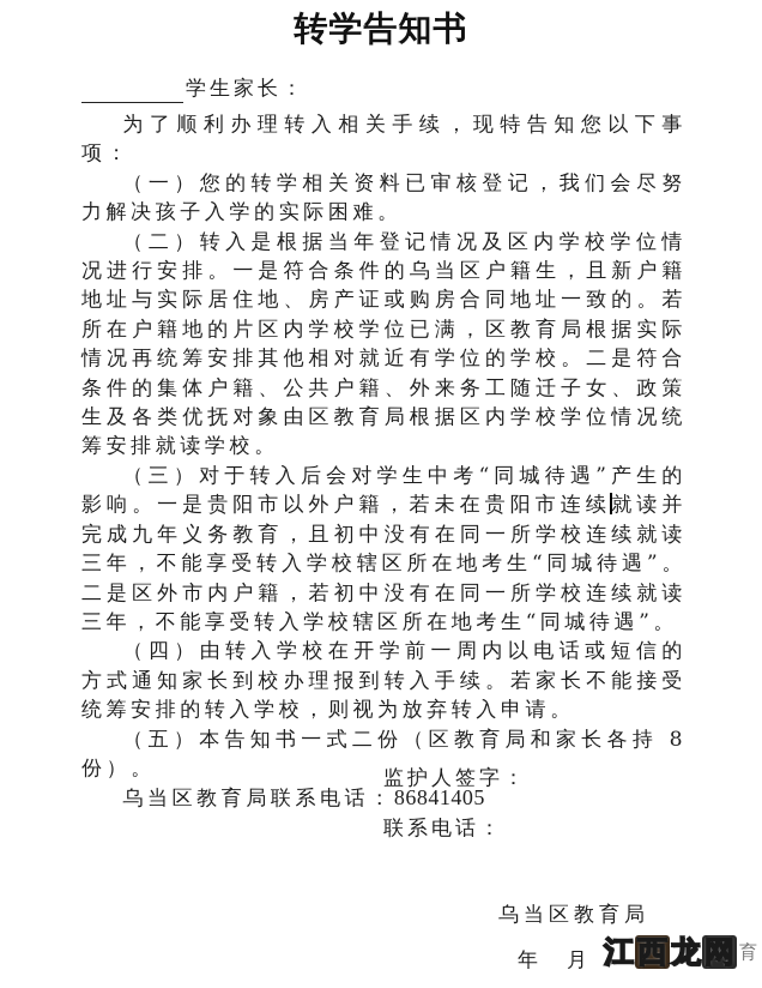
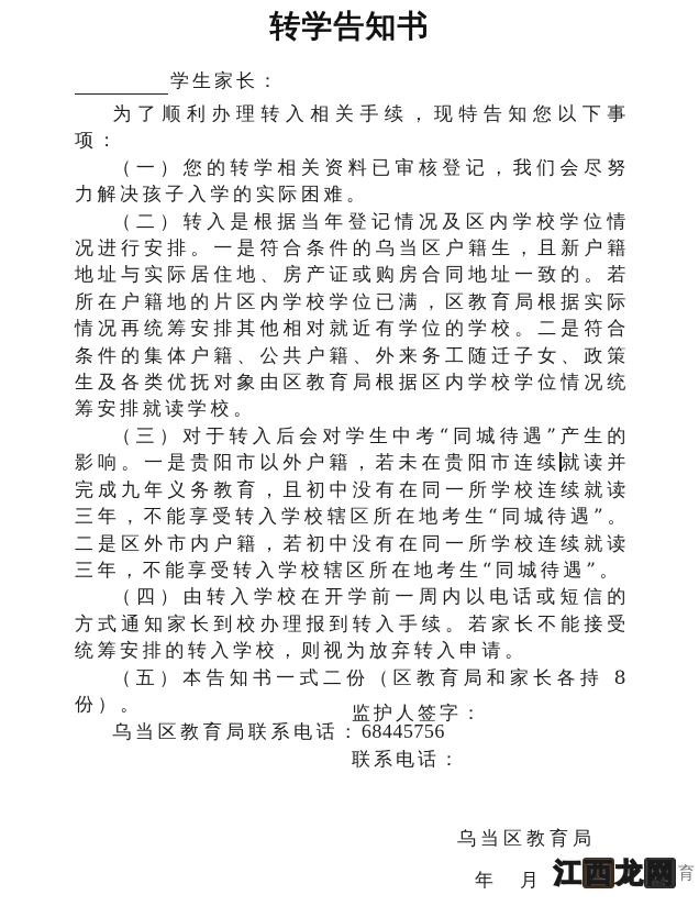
  转学告知书
  学生家长：
  为了顺利办理转入相关手续，现特告知您以下事项：
  （一）您的转学相关资料已审核登记，我们会尽努力解决孩子入学的实际困难。
  （二）转入是根据当年登记情况及区内学校学位情况进行安排。一是符合条件的乌当区户籍生，且新户籍地址与实际居住地、房产证或购房合同地址一致的。若所在户籍地的片区内学校学位已满，区教育局根据实际情况再统筹安排其他相对就近有学位的学校。二是符合条件的集体户籍、公共户籍、外来务工随迁子女、政策生及各类优抚对象由区教育局根据区内学校学位情况统筹安排就读学校。
  （三）对于转入后会对学生中考“同城待遇”产生的影响。一是贵阳市以外户籍，若未在贵阳市连续就读并完成九年义务教育，且初中没有在同一所学校连续就读三年，不能享受转入学校辖区所在地考生“同城待遇”。二是区外市内户籍，若初中没有在同一所学校连续就读三年，不能享受转入学校辖区所在地考生“同城待遇”。
  （四）由转入学校在开学前一周内以电话或短信的方式通知家长到校办理报到转入手续。若家长不能接受统筹安排的转入学校，则视为放弃转入申请。
  （五）本告知书一式二份（区教育局和家长各持 8 份）。
- 乌当区教育局联系电话：86841405
+ 乌当区教育局联系电话：68445756
  监护人签字：
  联系电话：
  乌当区教育局
  年
  月
  江
  西
  龙
  网
  育
